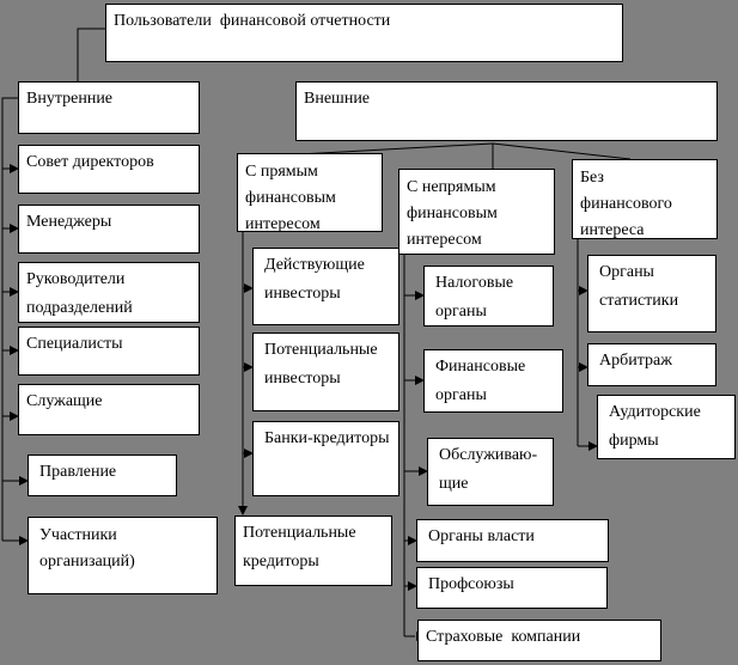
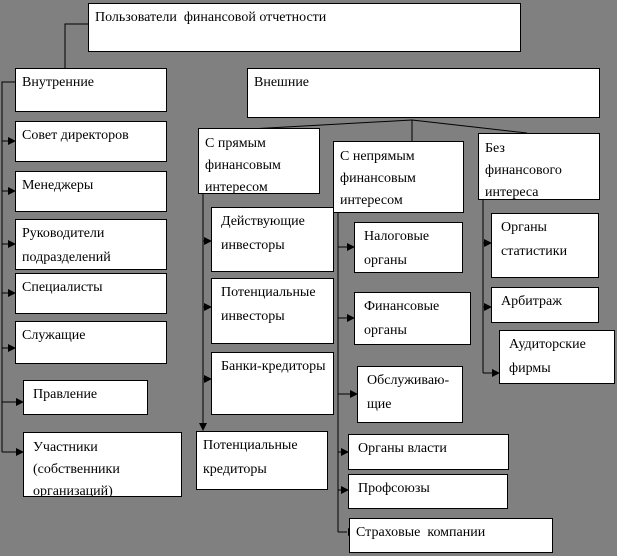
  Пользователи финансовой отчетности
  Внутренние
  Совет директоров
  Менеджеры
  Руководители
  подразделений
  Специалисты
  Служащие
  Правление
  Участники
+ (собственники
  организаций)
  Внешние
  С прямым
  финансовым
  интересом
  Действующие
  инвесторы
  Потенциальные
  инвесторы
  Банки-кредиторы
  Потенциальные
  кредиторы
  С непрямым
  финансовым
  интересом
  Налоговые
  органы
  Финансовые
  органы
  Обслуживаю-
  щие
  Органы власти
  Профсоюзы
  Страховые компании
  Без
  финансового
  интереса
  Органы
  статистики
  Арбитраж
  Аудиторские
  фирмы
